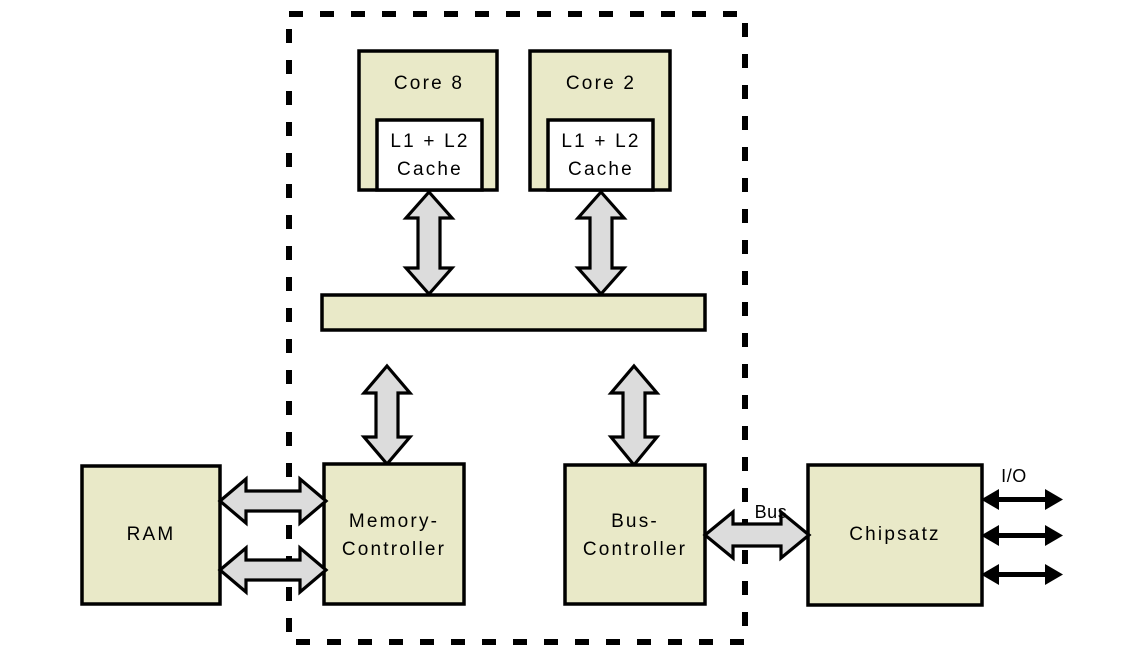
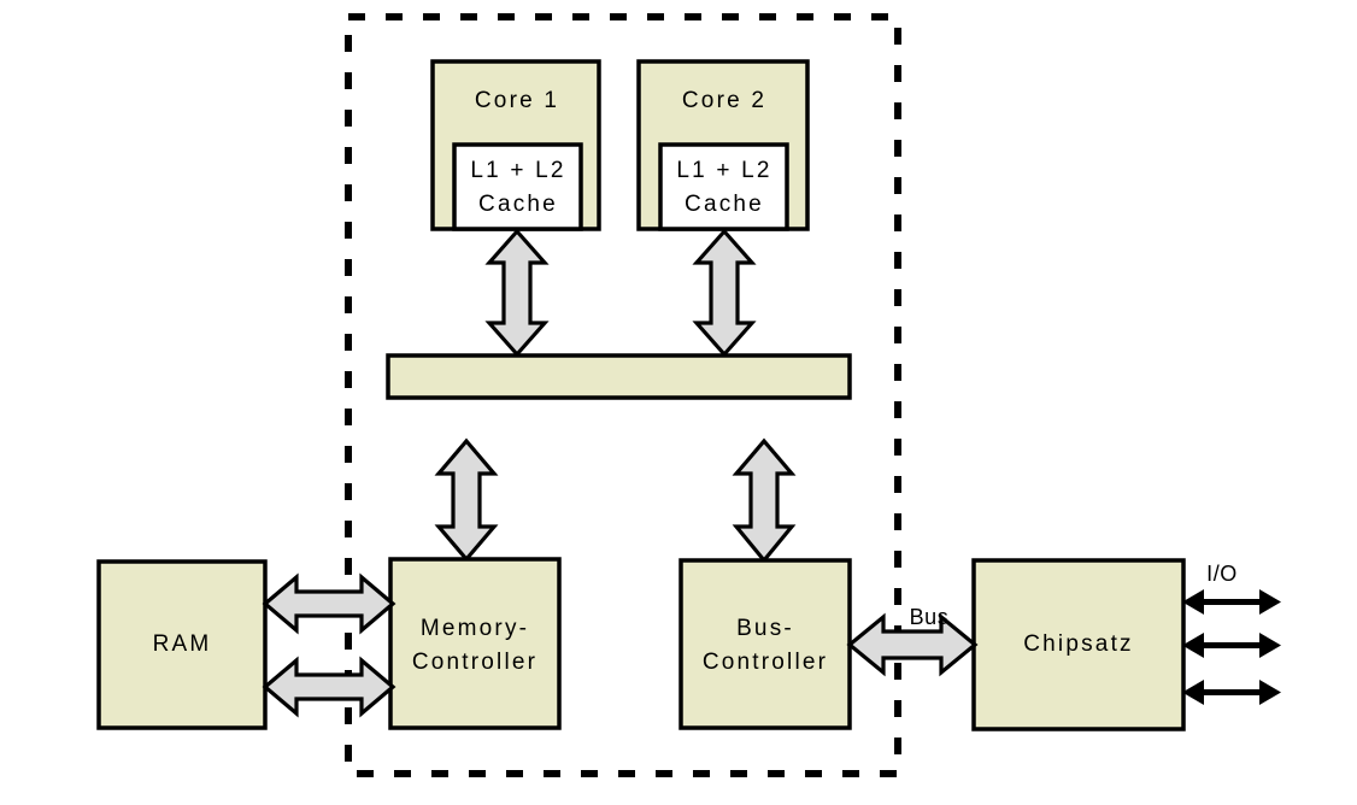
- Core 8
+ Core 1
  L1 + L2
  Cache
  Core 2
  L1 + L2
  Cache
  RAM
  Memory-
  Controller
  Bus-
  Controller
  Chipsatz
  Bus
  I/O
